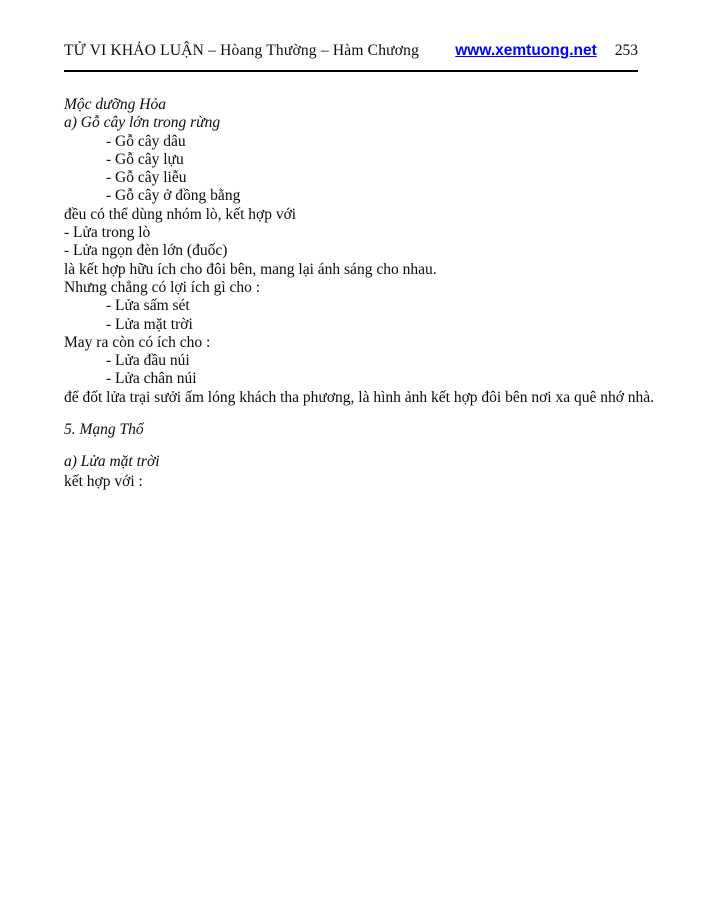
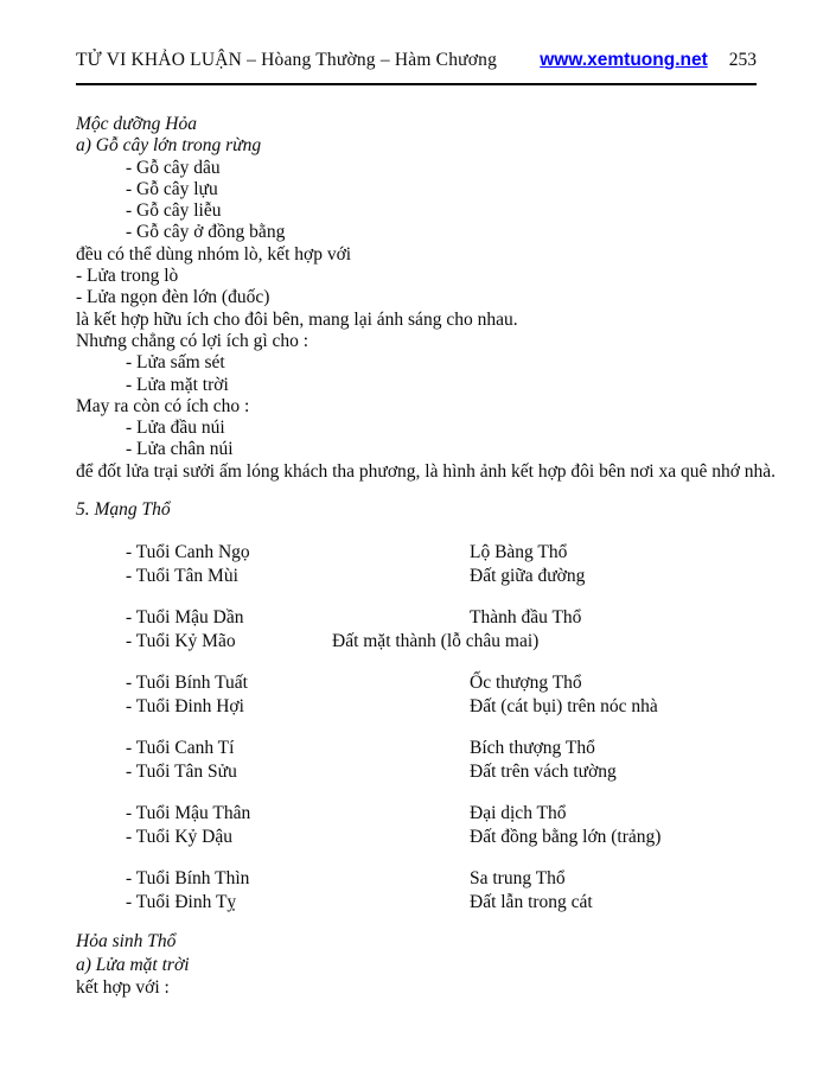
  TỬ VI KHẢO LUẬN – Hòang Thường – Hàm Chương
  www.xemtuong.net
  253
  Mộc dưỡng Hỏa
  a) Gỗ cây lớn trong rừng
  - Gỗ cây dâu
  - Gỗ cây lựu
  - Gỗ cây liễu
  - Gỗ cây ở đồng bằng
  đều có thể dùng nhóm lò, kết hợp với
  - Lửa trong lò
  - Lửa ngọn đèn lớn (đuốc)
  là kết hợp hữu ích cho đôi bên, mang lại ánh sáng cho nhau.
  Nhưng chẳng có lợi ích gì cho :
  - Lửa sấm sét
  - Lửa mặt trời
  May ra còn có ích cho :
  - Lửa đầu núi
  - Lửa chân núi
  để đốt lửa trại sưởi ấm lóng khách tha phương, là hình ảnh kết hợp đôi bên nơi xa quê nhớ nhà.
  5. Mạng Thổ
+ - Tuổi Canh Ngọ
+ Lộ Bàng Thổ
+ - Tuổi Tân Mùi
+ Đất giữa đường
+ - Tuổi Mậu Dần
+ Thành đầu Thổ
+ - Tuổi Kỷ Mão
+ Đất mặt thành (lỗ châu mai)
+ - Tuổi Bính Tuất
+ Ốc thượng Thổ
+ - Tuổi Đinh Hợi
+ Đất (cát bụi) trên nóc nhà
+ - Tuổi Canh Tí
+ Bích thượng Thổ
+ - Tuổi Tân Sửu
+ Đất trên vách tường
+ - Tuổi Mậu Thân
+ Đại dịch Thổ
+ - Tuổi Kỷ Dậu
+ Đất đồng bằng lớn (trảng)
+ - Tuổi Bính Thìn
+ Sa trung Thổ
+ - Tuổi Đinh Tỵ
+ Đất lẫn trong cát
+ Hỏa sinh Thổ
  a) Lửa mặt trời
  kết hợp với :
